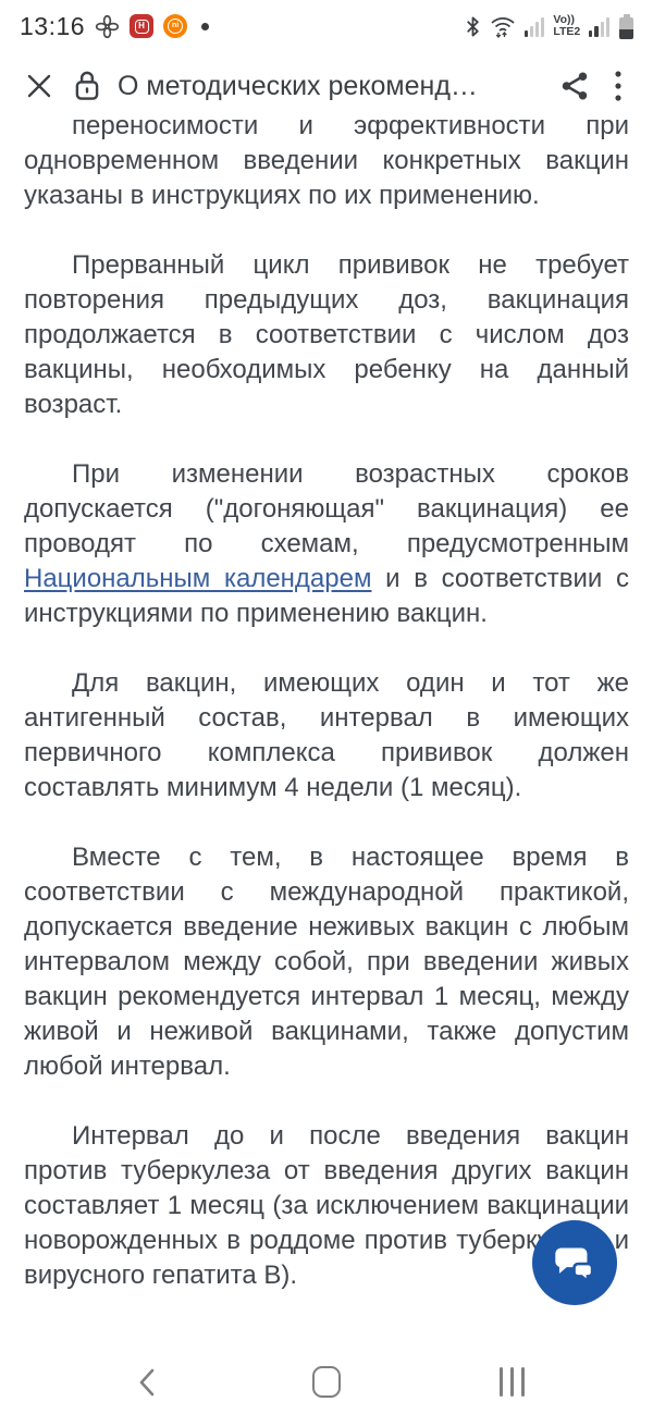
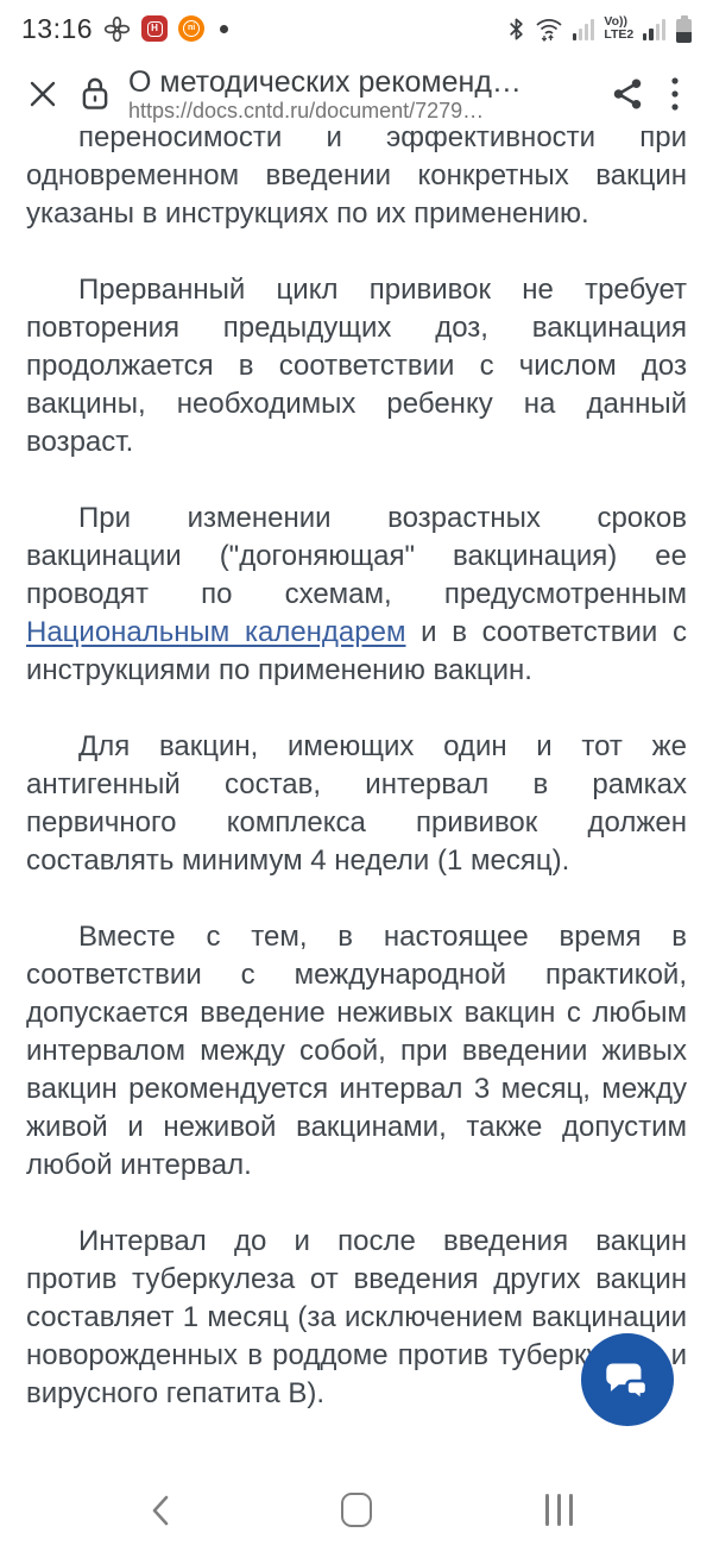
  13:16
  H
  Vo))
  LTE2
  О методических рекоменд…
+ https://docs.cntd.ru/document/7279…
  переносимости и эффективности при одновременном введении конкретных вакцин указаны в инструкциях по их применению.
  Прерванный цикл прививок не требует повторения предыдущих доз, вакцинация продолжается в соответствии с числом доз вакцины, необходимых ребенку на данный возраст.
- При изменении возрастных сроков допускается ("догоняющая" вакцинация) ее проводят по схемам, предусмотренным Национальным календарем и в соответствии с инструкциями по применению вакцин.
+ При изменении возрастных сроков вакцинации ("догоняющая" вакцинация) ее проводят по схемам, предусмотренным Национальным календарем и в соответствии с инструкциями по применению вакцин.
- Для вакцин, имеющих один и тот же антигенный состав, интервал в имеющих первичного комплекса прививок должен составлять минимум 4 недели (1 месяц).
+ Для вакцин, имеющих один и тот же антигенный состав, интервал в рамках первичного комплекса прививок должен составлять минимум 4 недели (1 месяц).
- Вместе с тем, в настоящее время в соответствии с международной практикой, допускается введение неживых вакцин с любым интервалом между собой, при введении живых вакцин рекомендуется интервал 1 месяц, между живой и неживой вакцинами, также допустим любой интервал.
+ Вместе с тем, в настоящее время в соответствии с международной практикой, допускается введение неживых вакцин с любым интервалом между собой, при введении живых вакцин рекомендуется интервал 3 месяц, между живой и неживой вакцинами, также допустим любой интервал.
  Интервал до и после введения вакцин против туберкулеза от введения других вакцин составляет 1 месяц (за исключением вакцинации новорожденных в роддоме против туберк и вирусного гепатита B).
